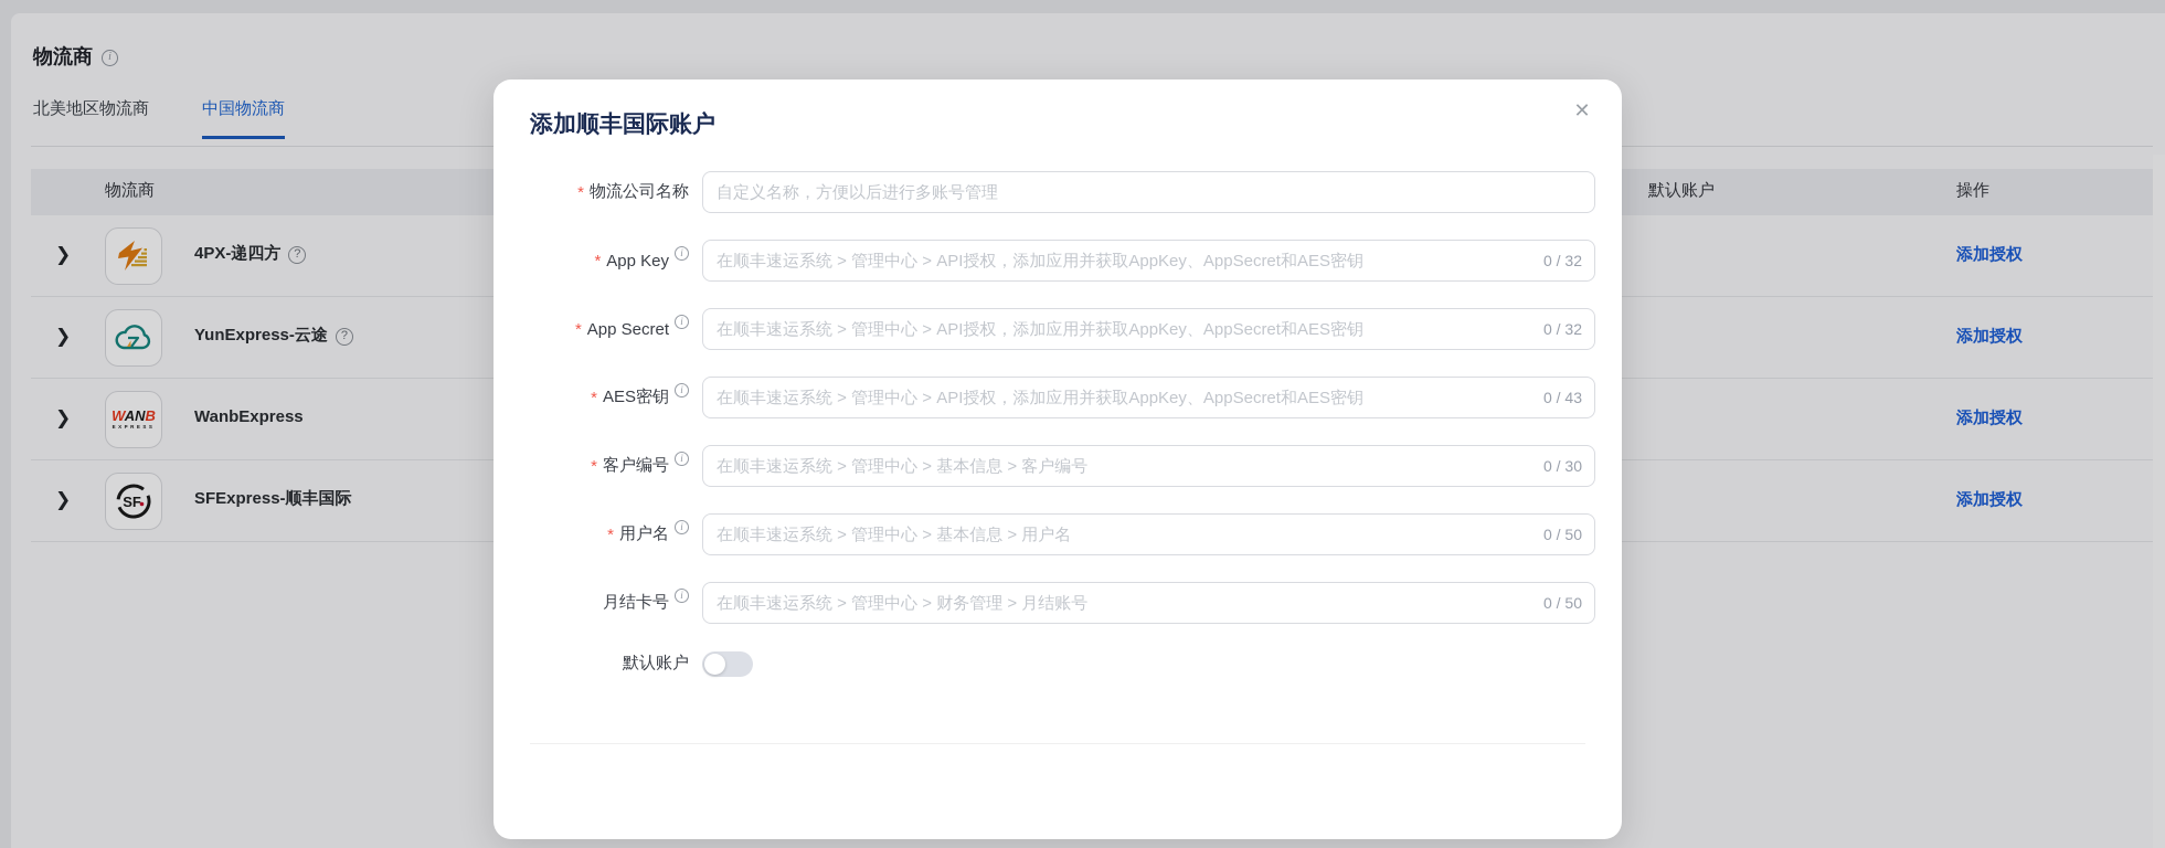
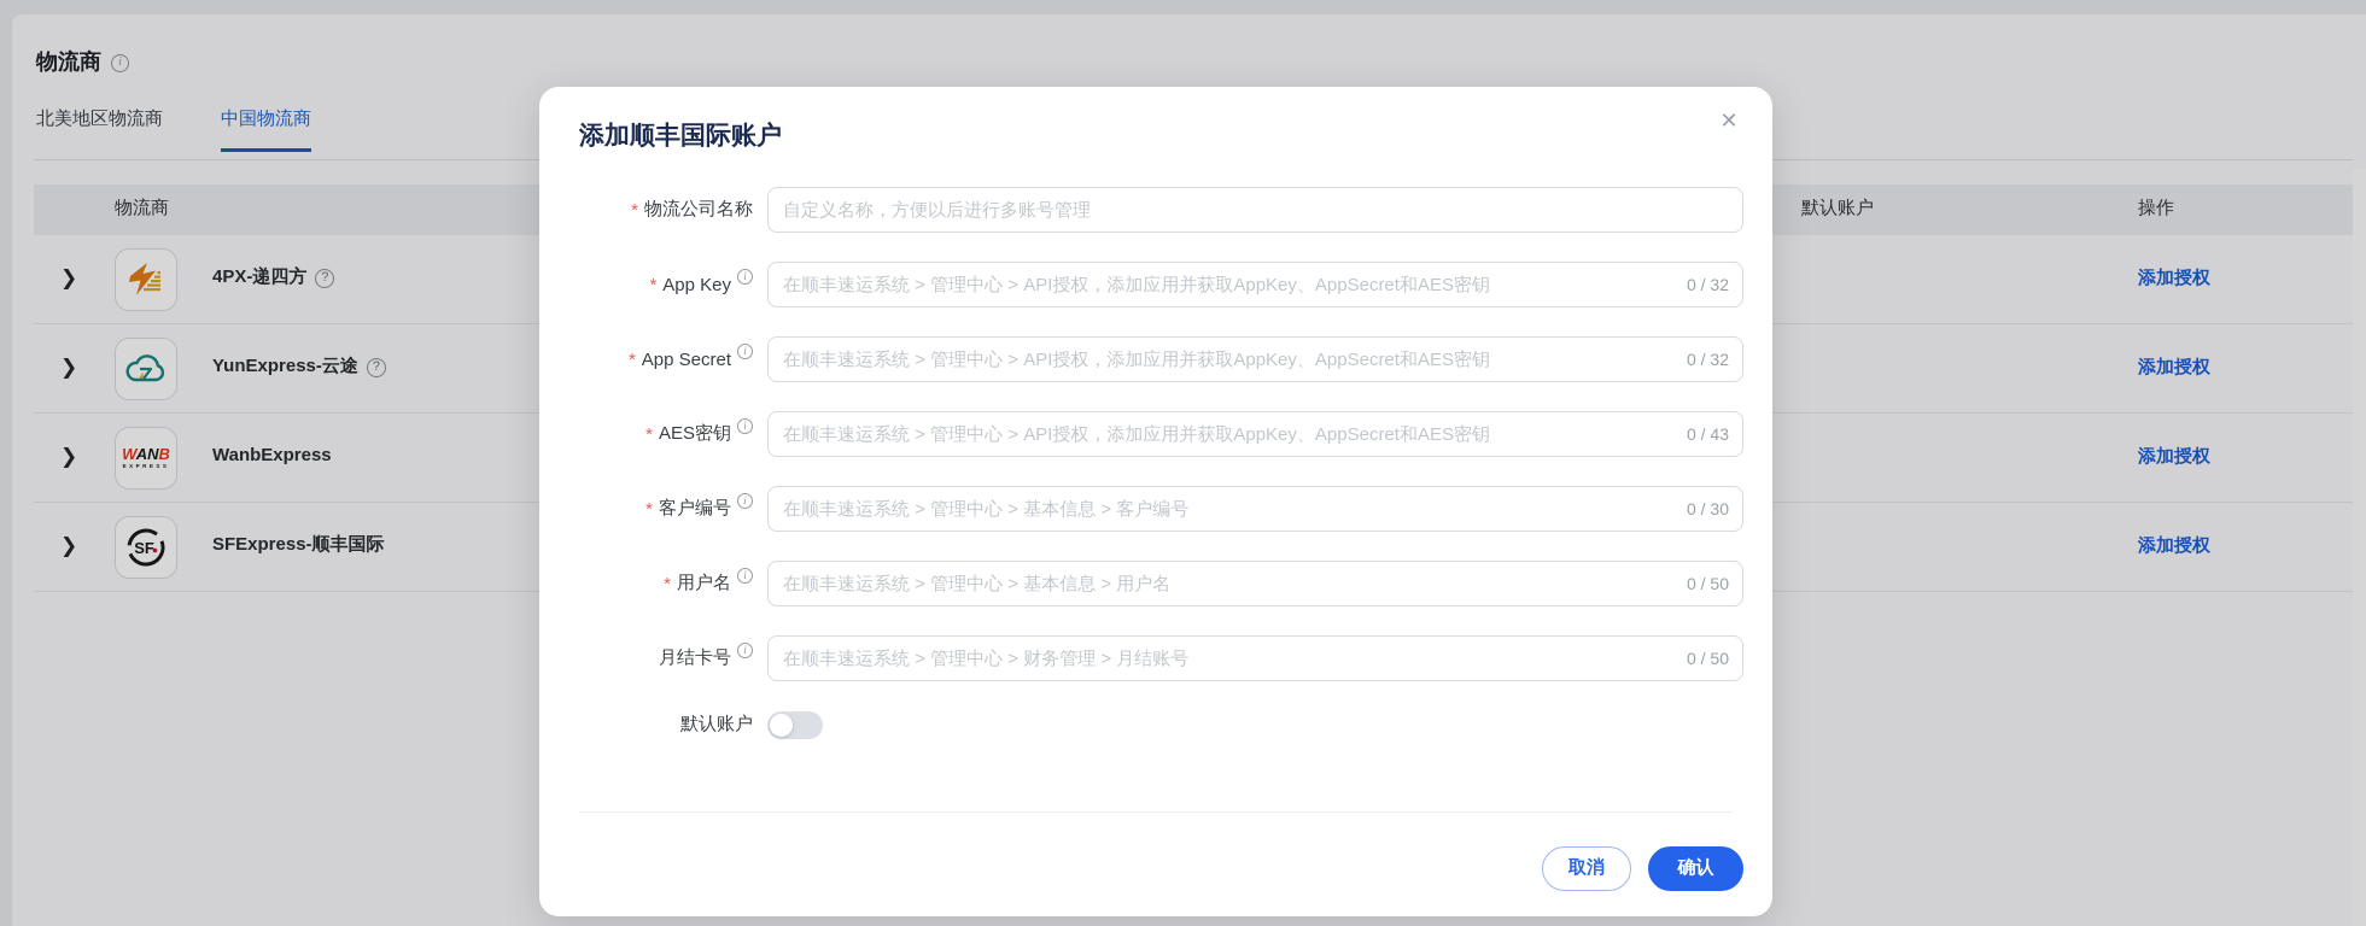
  物流商
  i
  北美地区物流商
  中国物流商
  物流商
  默认账户
  操作
  ❯
  4PX-递四方
  ?
  添加授权
  ❯
  YunExpress-云途
  ?
  添加授权
  ❯
  WANB
  WanbExpress
  添加授权
  ❯
  SF
  SFExpress-顺丰国际
  添加授权
  添加顺丰国际账户
  ✕
  *
  物流公司名称
  自定义名称，方便以后进行多账号管理
  *
  App Key
  i
  在顺丰速运系统 > 管理中心 > API授权，添加应用并获取AppKey、AppSecret和AES密钥
  0 / 32
  *
  App Secret
  i
  在顺丰速运系统 > 管理中心 > API授权，添加应用并获取AppKey、AppSecret和AES密钥
  0 / 32
  *
  AES密钥
  i
  在顺丰速运系统 > 管理中心 > API授权，添加应用并获取AppKey、AppSecret和AES密钥
  0 / 43
  *
  客户编号
  i
  在顺丰速运系统 > 管理中心 > 基本信息 > 客户编号
  0 / 30
  *
  用户名
  i
  在顺丰速运系统 > 管理中心 > 基本信息 > 用户名
  0 / 50
  月结卡号
  i
  在顺丰速运系统 > 管理中心 > 财务管理 > 月结账号
  0 / 50
  默认账户
+ 取消
+ 确认
